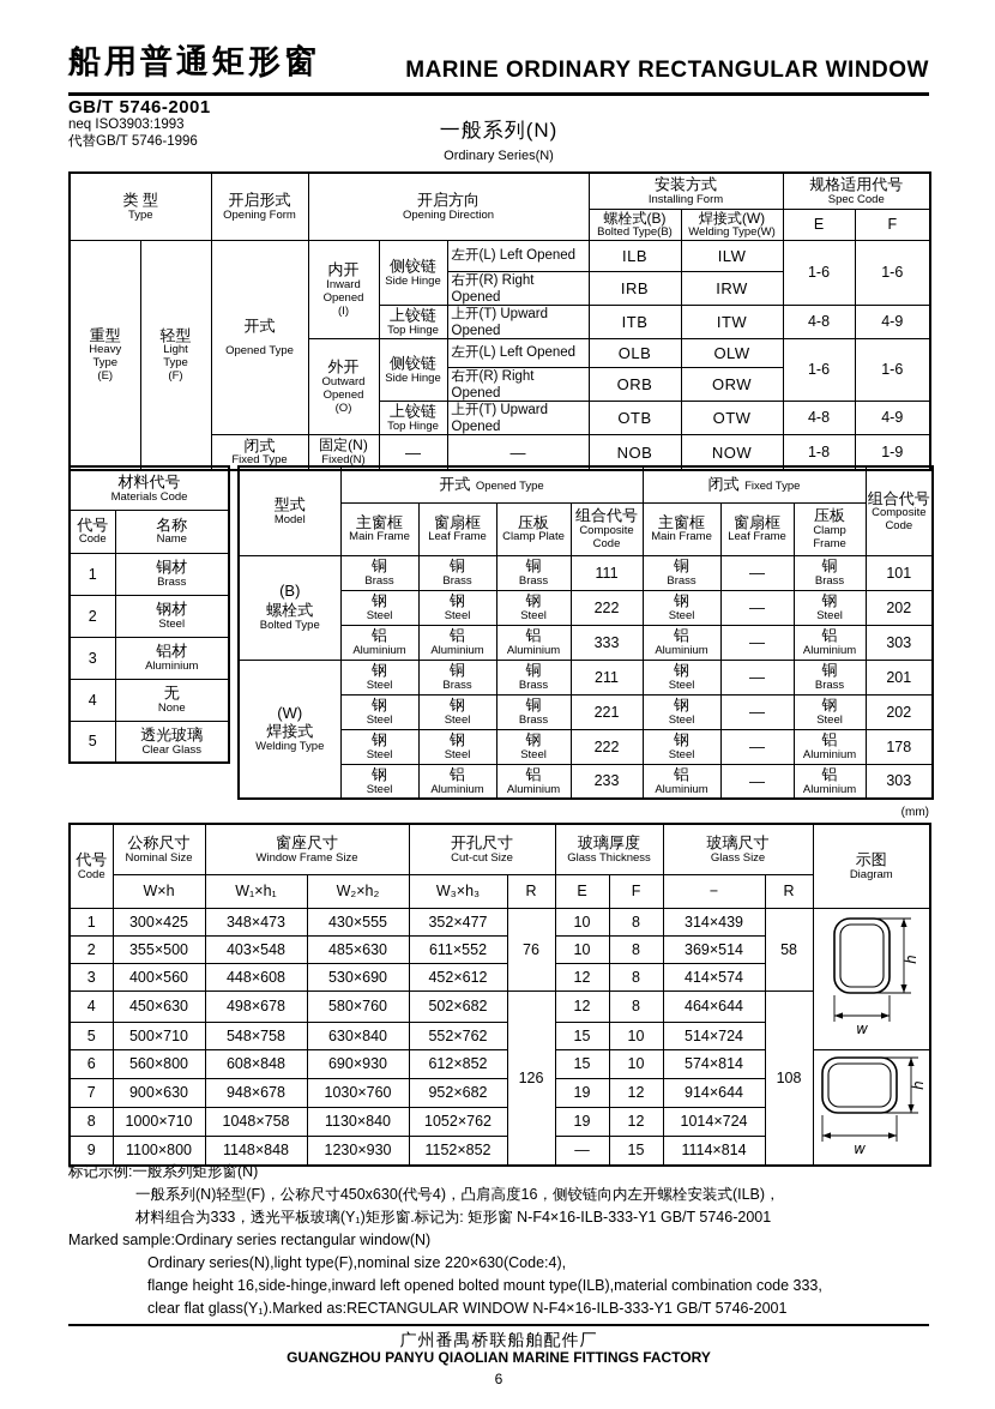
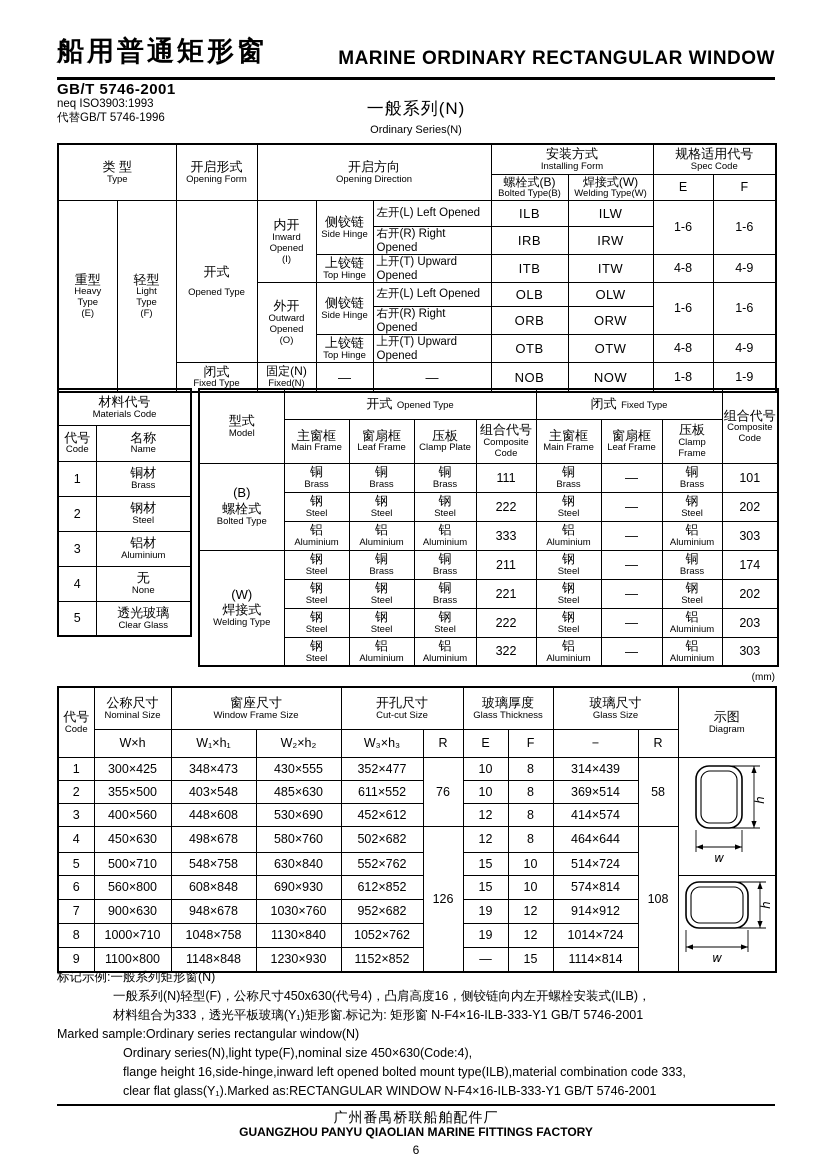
  船用普通矩形窗
  MARINE ORDINARY RECTANGULAR WINDOW
  GB/T 5746-2001
  neq ISO3903:1993
  代替GB/T 5746-1996
  一般系列(N)
  Ordinary Series(N)
  类 型Type	开启形式Opening Form	开启方向Opening Direction	安装方式Installing Form	规格适用代号Spec Code
  螺栓式(B)Bolted Type(B)	焊接式(W)Welding Type(W)	E	F
  重型Heavy Type (E)	轻型Light Type (F)	开式Opened Type	内开Inward Opened (I)	侧铰链Side Hinge	左开(L) Left Opened	ILB	ILW	1-6	1-6
  右开(R) Right Opened	IRB	IRW
  上铰链Top Hinge	上开(T) Upward Opened	ITB	ITW	4-8	4-9
  外开Outward Opened (O)	侧铰链Side Hinge	左开(L) Left Opened	OLB	OLW	1-6	1-6
  右开(R) Right Opened	ORB	ORW
  上铰链Top Hinge	上开(T) Upward Opened	OTB	OTW	4-8	4-9
  闭式Fixed Type	固定(N)Fixed(N)	—	—	NOB	NOW	1-8	1-9
  材料代号Materials Code
  代号Code	名称Name
  1	铜材Brass
  2	钢材Steel
  3	铝材Aluminium
  4	无None
  5	透光玻璃Clear Glass
  型式Model	开式 Opened Type	闭式 Fixed Type	组合代号Composite Code
  主窗框Main Frame	窗扇框Leaf Frame	压板Clamp Plate	组合代号Composite Code	主窗框Main Frame	窗扇框Leaf Frame	压板Clamp Frame
  (B) 螺栓式Bolted Type	铜Brass	铜Brass	铜Brass	111	铜Brass	—	铜Brass	101
  钢Steel	钢Steel	钢Steel	222	钢Steel	—	钢Steel	202
  铝Aluminium	铝Aluminium	铝Aluminium	333	铝Aluminium	—	铝Aluminium	303
- (W) 焊接式Welding Type	钢Steel	铜Brass	铜Brass	211	钢Steel	—	铜Brass	201
+ (W) 焊接式Welding Type	钢Steel	铜Brass	铜Brass	211	钢Steel	—	铜Brass	174
  钢Steel	钢Steel	铜Brass	221	钢Steel	—	钢Steel	202
- 钢Steel	钢Steel	钢Steel	222	钢Steel	—	铝Aluminium	178
+ 钢Steel	钢Steel	钢Steel	222	钢Steel	—	铝Aluminium	203
- 钢Steel	铝Aluminium	铝Aluminium	233	铝Aluminium	—	铝Aluminium	303
+ 钢Steel	铝Aluminium	铝Aluminium	322	铝Aluminium	—	铝Aluminium	303
  (mm)
  代号Code	公称尺寸Nominal Size	窗座尺寸Window Frame Size	开孔尺寸Cut-cut Size	玻璃厚度Glass Thickness	玻璃尺寸Glass Size	示图Diagram
  W×h	W₁×h₁	W₂×h₂	W₃×h₃	R	E	F	−	R
  1	300×425	348×473	430×555	352×477	76	10	8	314×439	58	w
  2	355×500	403×548	485×630	611×552	10	8	369×514
  3	400×560	448×608	530×690	452×612	12	8	414×574
  4	450×630	498×678	580×760	502×682	126	12	8	464×644	108
  5	500×710	548×758	630×840	552×762	15	10	514×724
  6	560×800	608×848	690×930	612×852	15	10	574×814	w
- 7	900×630	948×678	1030×760	952×682	19	12	914×644
+ 7	900×630	948×678	1030×760	952×682	19	12	914×912
  8	1000×710	1048×758	1130×840	1052×762	19	12	1014×724
  9	1100×800	1148×848	1230×930	1152×852	—	15	1114×814
  标记示例:一般系列矩形窗(N)
  一般系列(N)轻型(F)，公称尺寸450x630(代号4)，凸肩高度16，侧铰链向内左开螺栓安装式(ILB)，
  材料组合为333，透光平板玻璃(Y₁)矩形窗.标记为: 矩形窗 N-F4×16-ILB-333-Y1 GB/T 5746-2001
  Marked sample:Ordinary series rectangular window(N)
- Ordinary series(N),light type(F),nominal size 220×630(Code:4),
+ Ordinary series(N),light type(F),nominal size 450×630(Code:4),
  flange height 16,side-hinge,inward left opened bolted mount type(ILB),material combination code 333,
  clear flat glass(Y₁).Marked as:RECTANGULAR WINDOW N-F4×16-ILB-333-Y1 GB/T 5746-2001
  广州番禺桥联船舶配件厂
  GUANGZHOU PANYU QIAOLIAN MARINE FITTINGS FACTORY
  6
